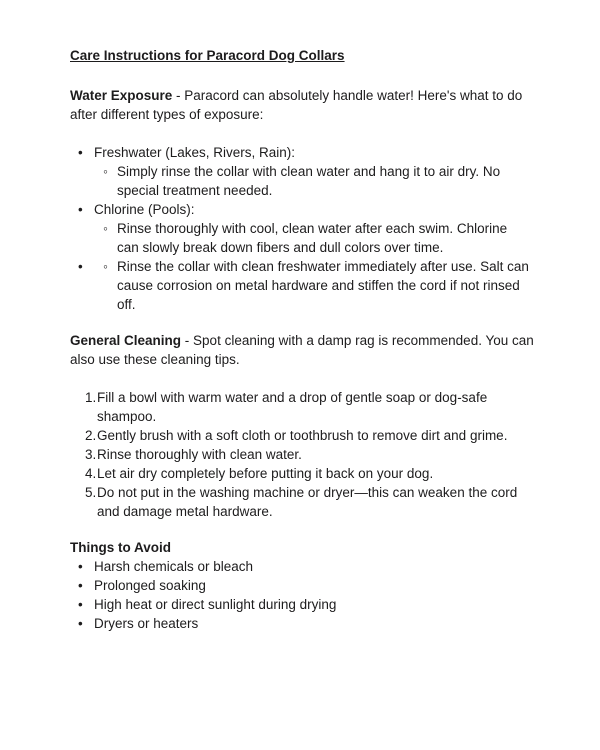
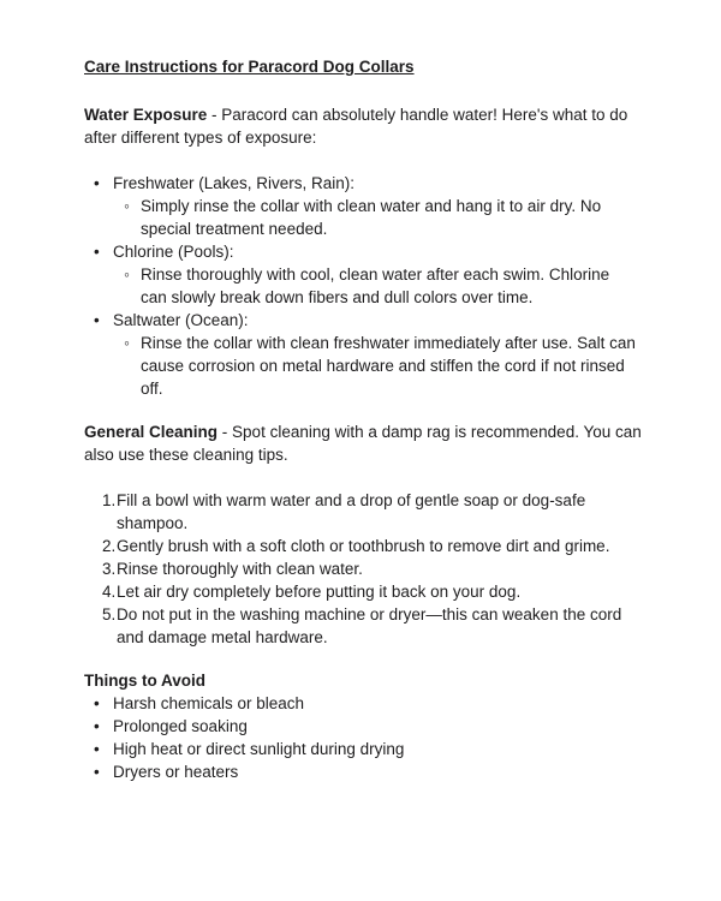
  Care Instructions for Paracord Dog Collars
  Water Exposure - Paracord can absolutely handle water! Here's what to do
  after different types of exposure:
  •
  Freshwater (Lakes, Rivers, Rain):
  ◦
  Simply rinse the collar with clean water and hang it to air dry. No
  special treatment needed.
  •
  Chlorine (Pools):
  ◦
  Rinse thoroughly with cool, clean water after each swim. Chlorine
  can slowly break down fibers and dull colors over time.
  •
+ Saltwater (Ocean):
  ◦
  Rinse the collar with clean freshwater immediately after use. Salt can
  cause corrosion on metal hardware and stiffen the cord if not rinsed
  off.
  General Cleaning - Spot cleaning with a damp rag is recommended. You can
  also use these cleaning tips.
  1.
  Fill a bowl with warm water and a drop of gentle soap or dog-safe
  shampoo.
  2.
  Gently brush with a soft cloth or toothbrush to remove dirt and grime.
  3.
  Rinse thoroughly with clean water.
  4.
  Let air dry completely before putting it back on your dog.
  5.
  Do not put in the washing machine or dryer—this can weaken the cord
  and damage metal hardware.
  Things to Avoid
  •
  Harsh chemicals or bleach
  •
  Prolonged soaking
  •
  High heat or direct sunlight during drying
  •
  Dryers or heaters
